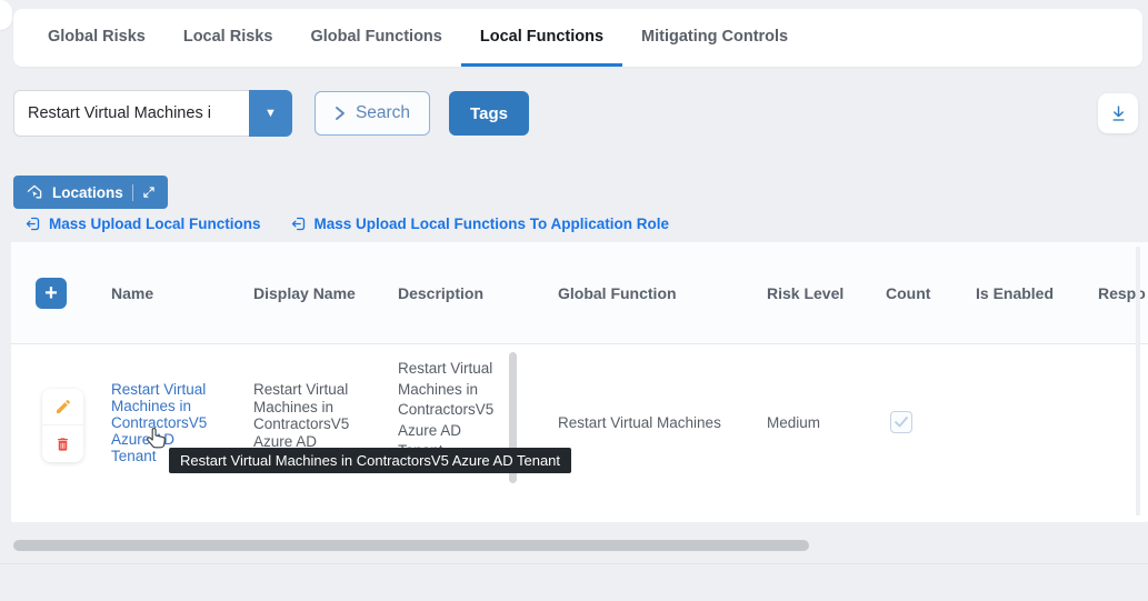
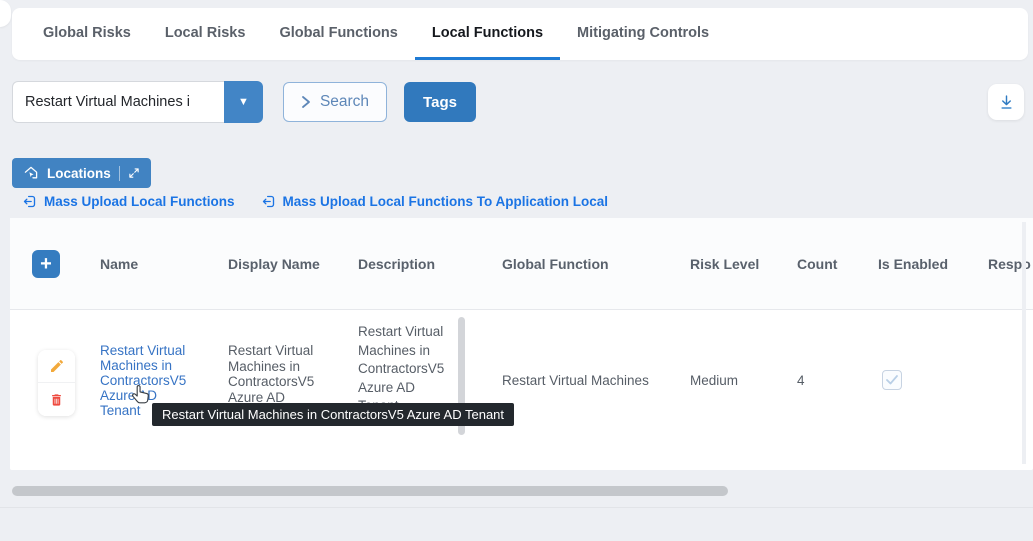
  Global Risks
  Local Risks
  Global Functions
  Local Functions
  Mitigating Controls
  Restart Virtual Machines i
  ▼
  Search
  Tags
  Locations
  Mass Upload Local Functions
- Mass Upload Local Functions To Application Role
+ Mass Upload Local Functions To Application Local
  +
  Name
  Display Name
  Description
  Global Function
  Risk Level
  Count
  Is Enabled
  Respo
  Restart Virtual Machines in ContractorsV5 AzureD Tenant
  Restart Virtual Machines in ContractorsV5 Azure AD
  Restart Virtual Machines in ContractorsV5 Azure AD
  Restart Virtual Machines
  Medium
+ 4
  Restart Virtual Machines in ContractorsV5 Azure AD Tenant
